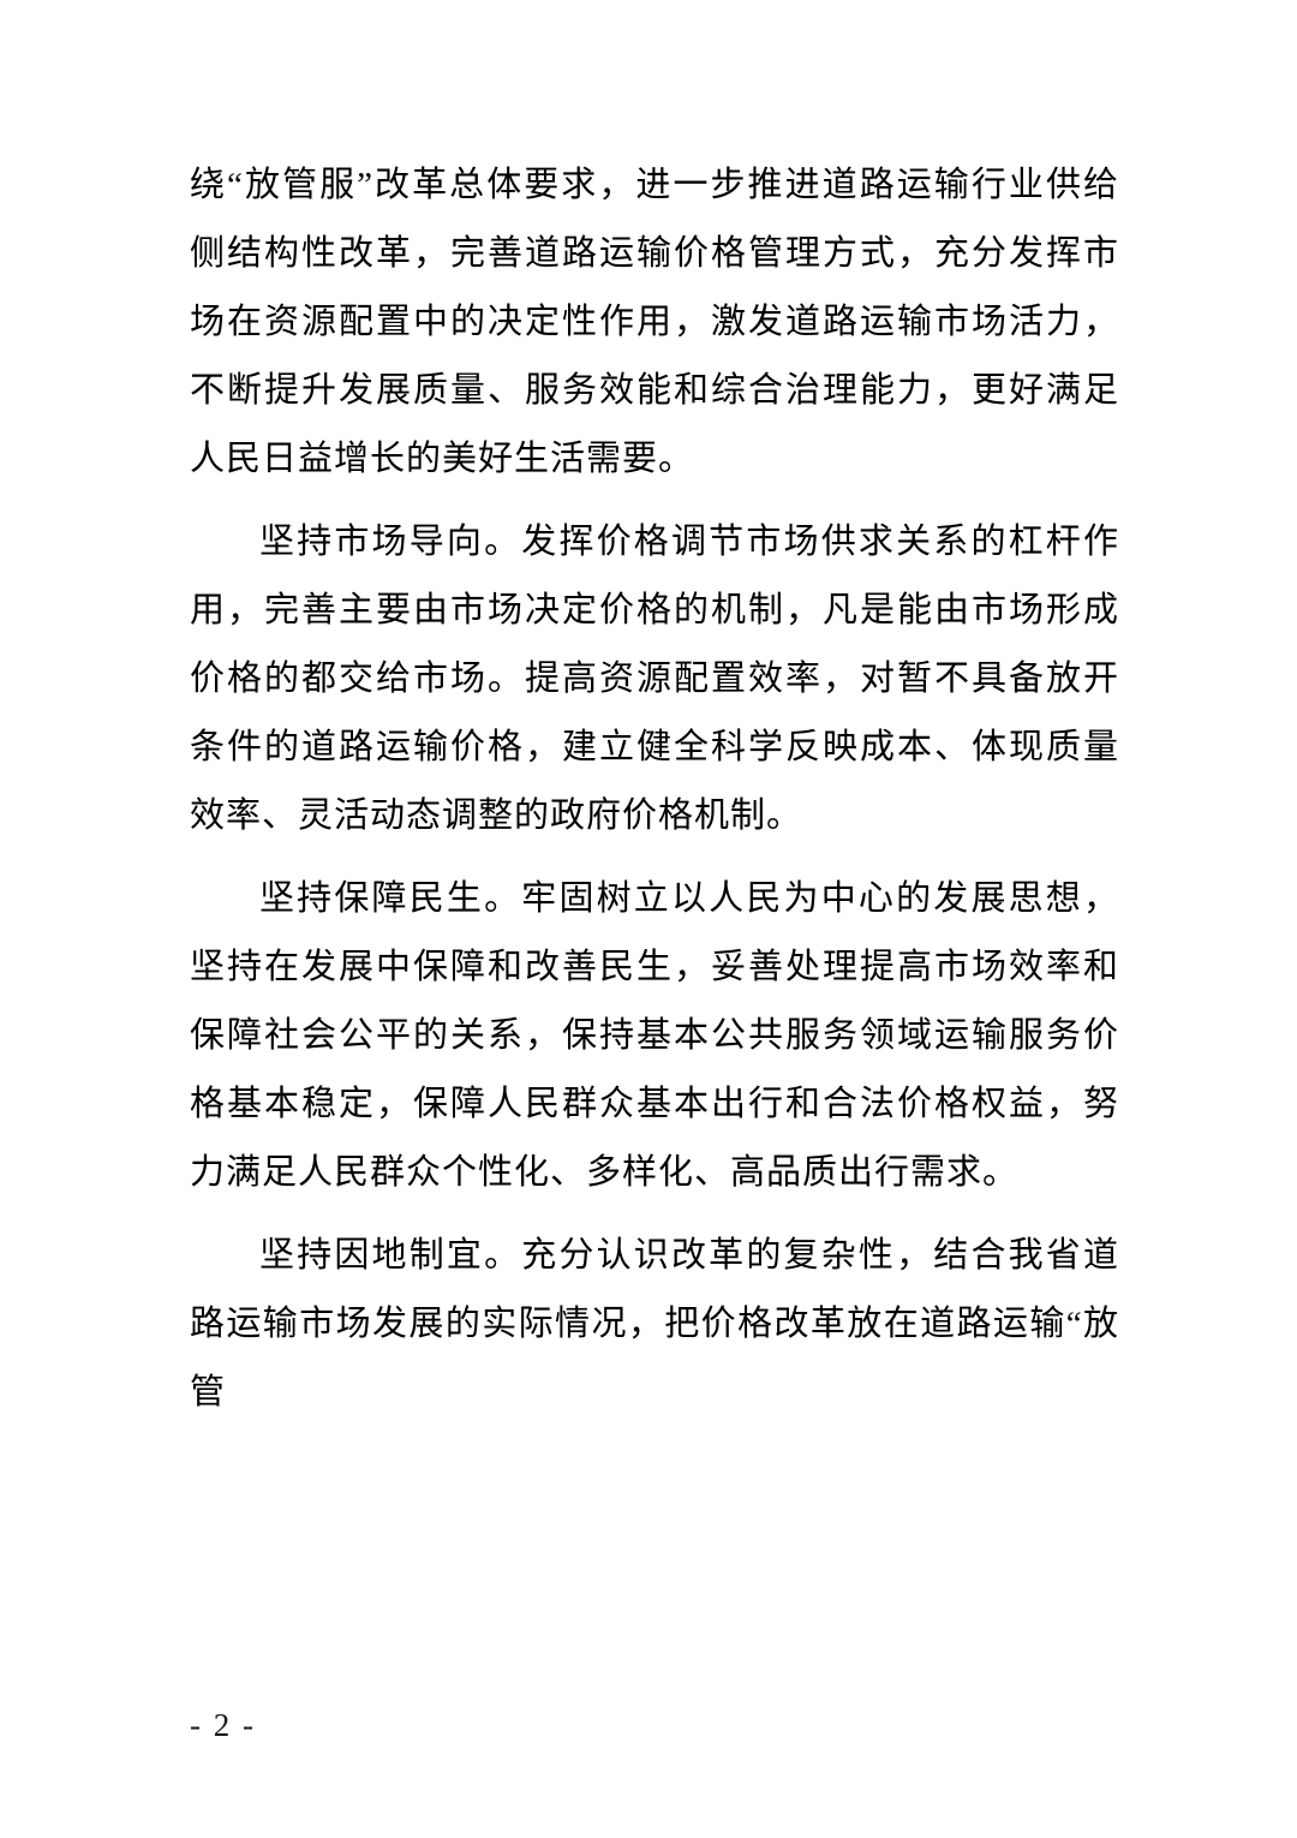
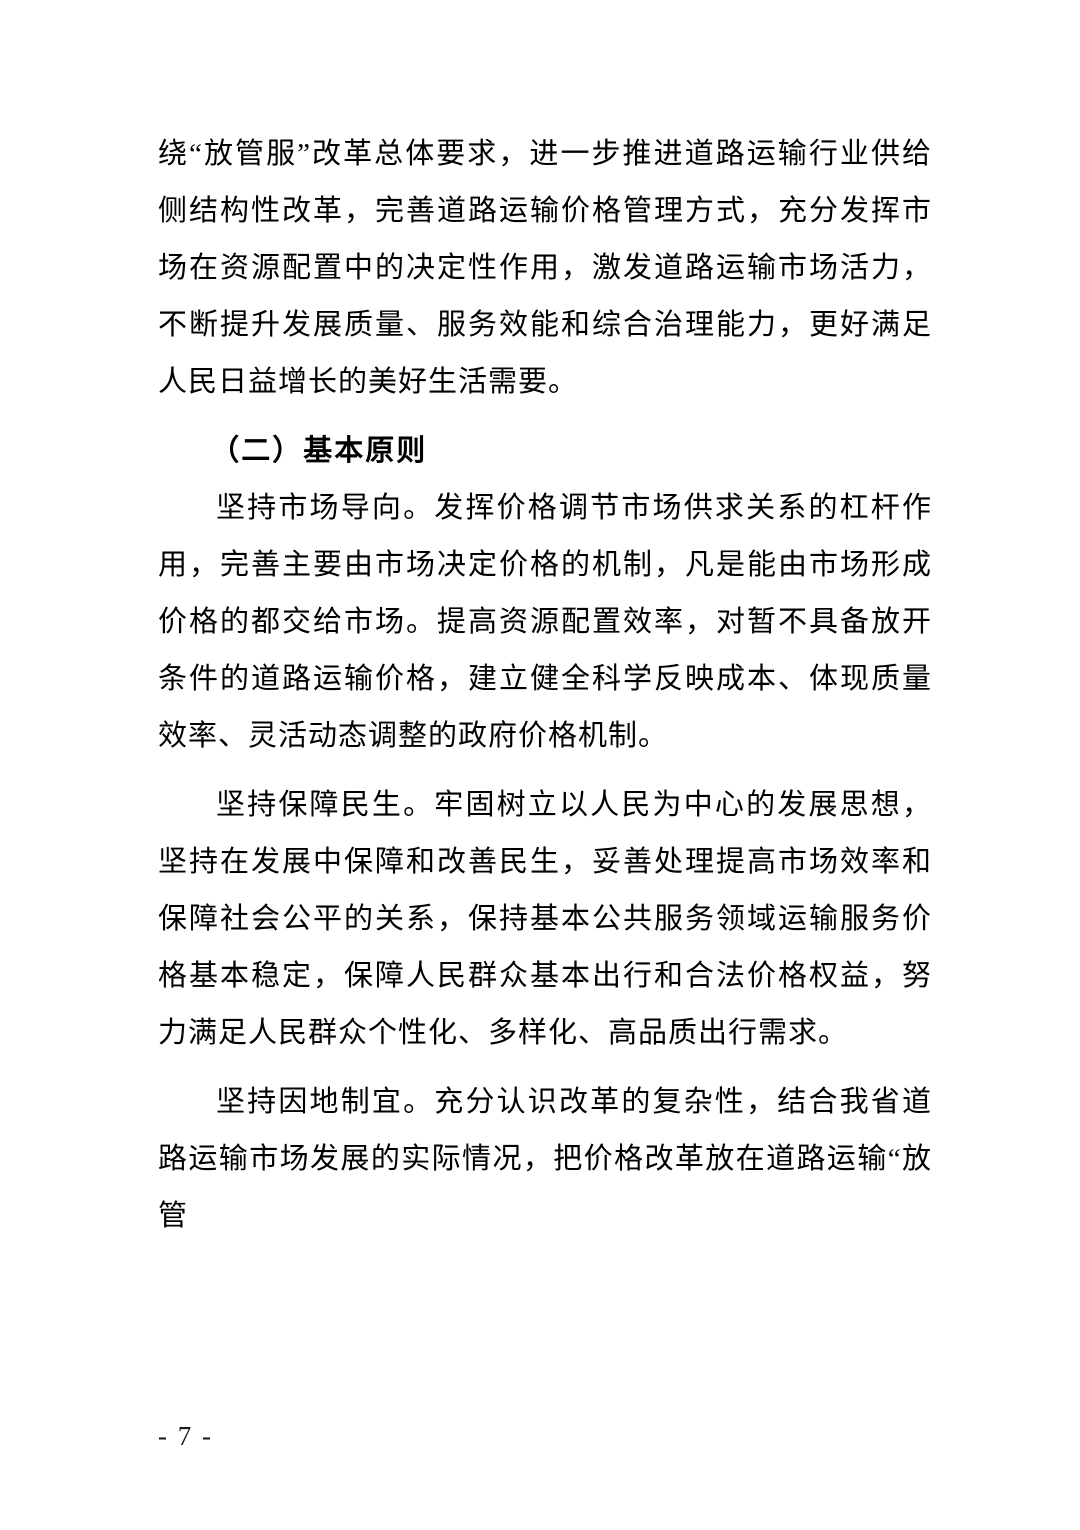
  绕“放管服”改革总体要求，进一步推进道路运输行业供给侧结构性改革，完善道路运输价格管理方式，充分发挥市场在资源配置中的决定性作用，激发道路运输市场活力，不断提升发展质量、服务效能和综合治理能力，更好满足人民日益增长的美好生活需要。
+ （二）基本原则
  坚持市场导向。发挥价格调节市场供求关系的杠杆作用，完善主要由市场决定价格的机制，凡是能由市场形成价格的都交给市场。提高资源配置效率，对暂不具备放开条件的道路运输价格，建立健全科学反映成本、体现质量效率、灵活动态调整的政府价格机制。
  坚持保障民生。牢固树立以人民为中心的发展思想，坚持在发展中保障和改善民生，妥善处理提高市场效率和保障社会公平的关系，保持基本公共服务领域运输服务价格基本稳定，保障人民群众基本出行和合法价格权益，努力满足人民群众个性化、多样化、高品质出行需求。
  坚持因地制宜。充分认识改革的复杂性，结合我省道路运输市场发展的实际情况，把价格改革放在道路运输“放管
- - 2 -
+ - 7 -
